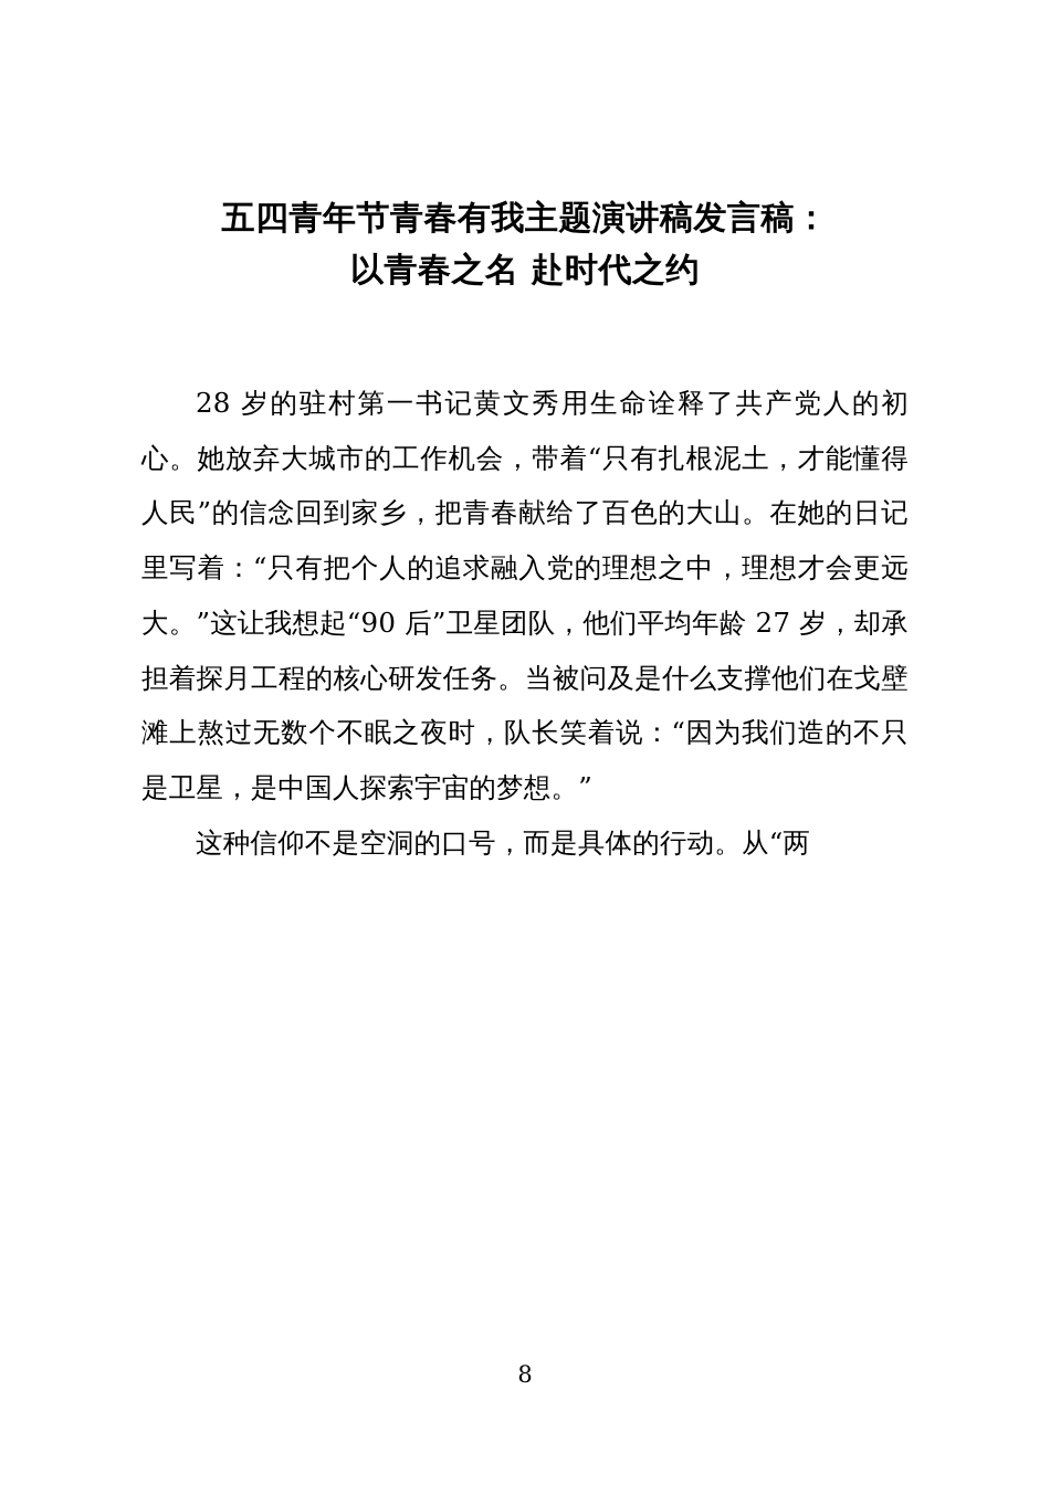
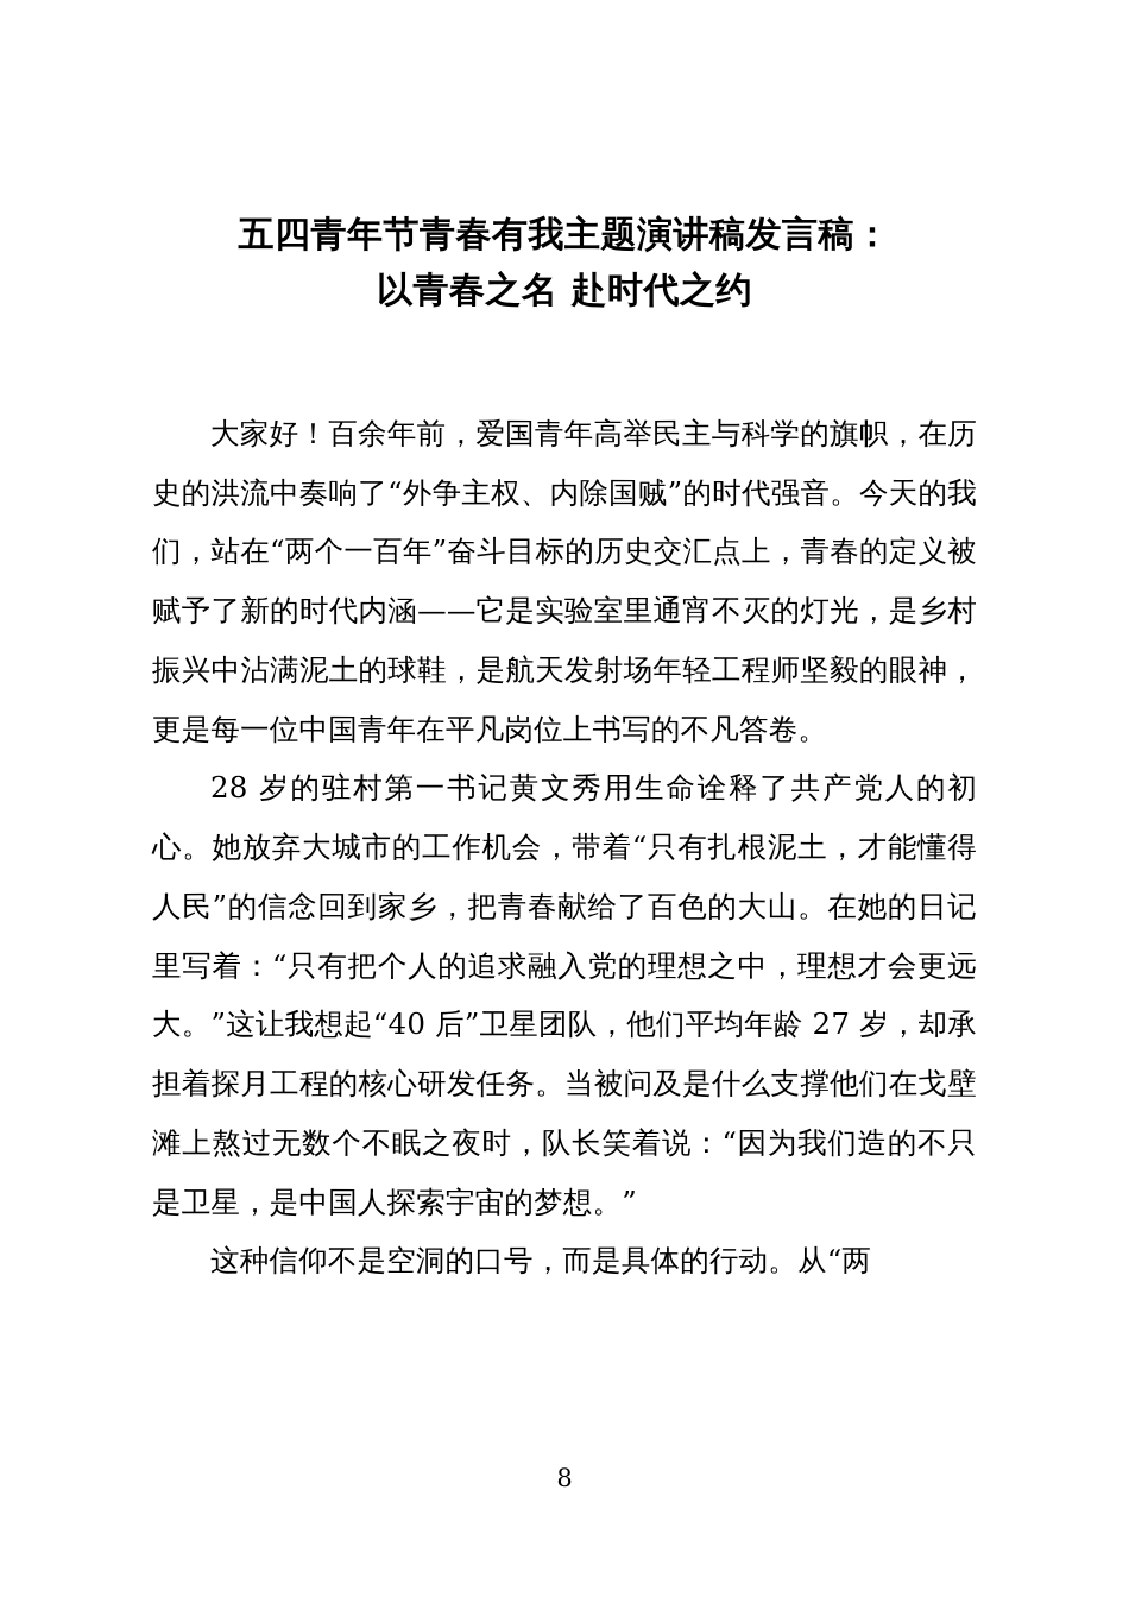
  五四青年节青春有我主题演讲稿发言稿：
  以青春之名 赴时代之约
+ 大家好！百余年前，爱国青年高举民主与科学的旗帜，在历史的洪流中奏响了“外争主权、内除国贼”的时代强音。今天的我们，站在“两个一百年”奋斗目标的历史交汇点上，青春的定义被赋予了新的时代内涵——它是实验室里通宵不灭的灯光，是乡村振兴中沾满泥土的球鞋，是航天发射场年轻工程师坚毅的眼神，更是每一位中国青年在平凡岗位上书写的不凡答卷。
- 28 岁的驻村第一书记黄文秀用生命诠释了共产党人的初心。她放弃大城市的工作机会，带着“只有扎根泥土，才能懂得人民”的信念回到家乡，把青春献给了百色的大山。在她的日记里写着：“只有把个人的追求融入党的理想之中，理想才会更远大。”这让我想起“90 后”卫星团队，他们平均年龄 27 岁，却承担着探月工程的核心研发任务。当被问及是什么支撑他们在戈壁滩上熬过无数个不眠之夜时，队长笑着说：“因为我们造的不只是卫星，是中国人探索宇宙的梦想。”
+ 28 岁的驻村第一书记黄文秀用生命诠释了共产党人的初心。她放弃大城市的工作机会，带着“只有扎根泥土，才能懂得人民”的信念回到家乡，把青春献给了百色的大山。在她的日记里写着：“只有把个人的追求融入党的理想之中，理想才会更远大。”这让我想起“40 后”卫星团队，他们平均年龄 27 岁，却承担着探月工程的核心研发任务。当被问及是什么支撑他们在戈壁滩上熬过无数个不眠之夜时，队长笑着说：“因为我们造的不只是卫星，是中国人探索宇宙的梦想。”
  这种信仰不是空洞的口号，而是具体的行动。从“两
  8
